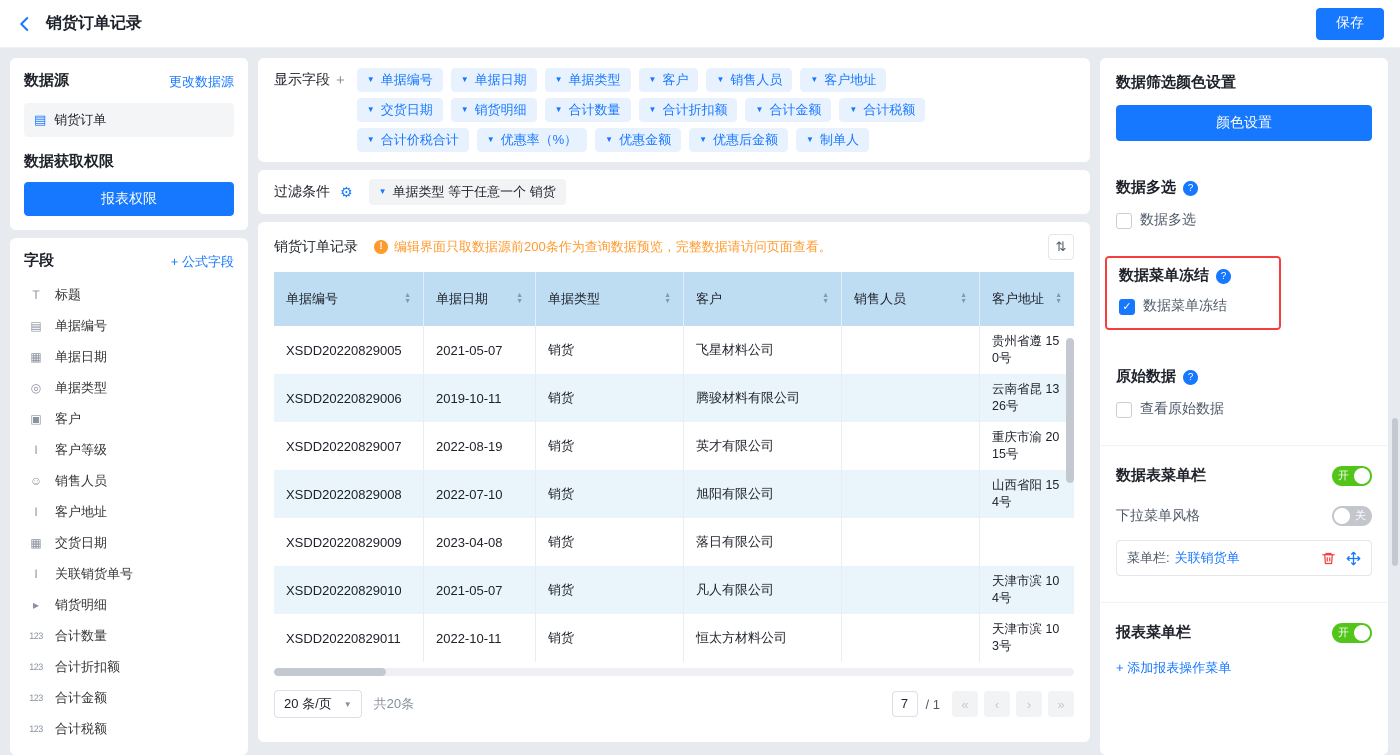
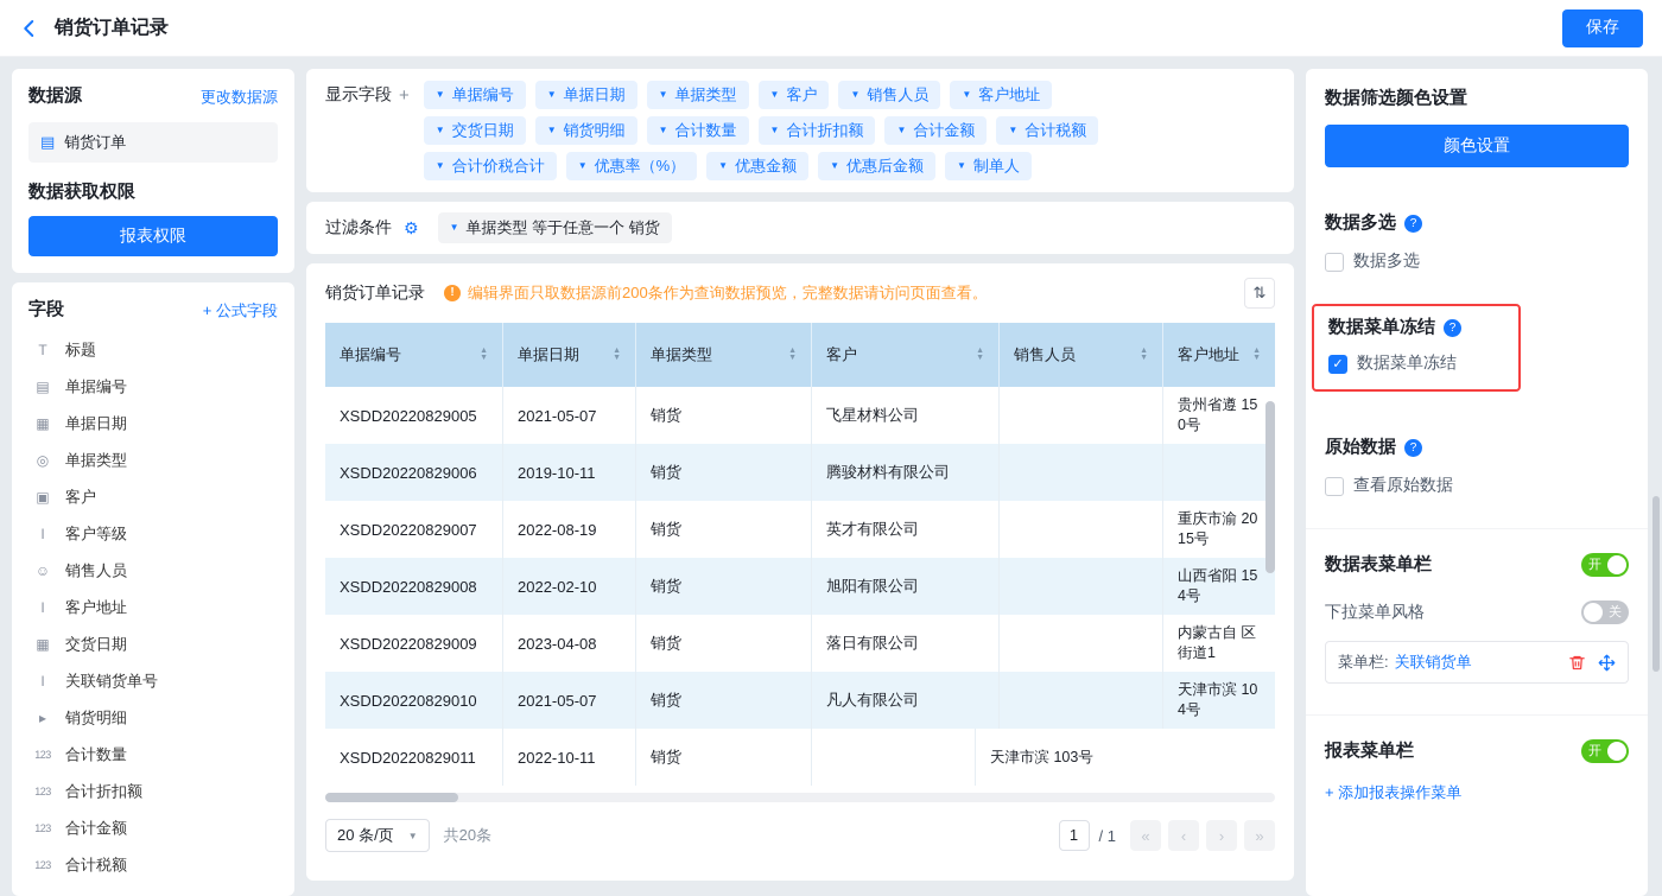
  销货订单记录
  保存
  数据源
  更改数据源
  ▤
  销货订单
  数据获取权限
  报表权限
  字段
  + 公式字段
  T
  标题
  ▤
  单据编号
  ▦
  单据日期
  ◎
  单据类型
  ▣
  客户
  I
  客户等级
  ☺
  销售人员
  I
  客户地址
  ▦
  交货日期
  I
  关联销货单号
  ▸
  销货明细
  123
  合计数量
  123
  合计折扣额
  123
  合计金额
  123
  合计税额
  显示字段
  +
  ▼
  单据编号
  ▼
  单据日期
  ▼
  单据类型
  ▼
  客户
  ▼
  销售人员
  ▼
  客户地址
  ▼
  交货日期
  ▼
  销货明细
  ▼
  合计数量
  ▼
  合计折扣额
  ▼
  合计金额
  ▼
  合计税额
  ▼
  合计价税合计
  ▼
  优惠率（%）
  ▼
  优惠金额
  ▼
  优惠后金额
  ▼
  制单人
  过滤条件
  ⚙
  ▼
  单据类型 等于任意一个 销货
  销货订单记录
  !
  编辑界面只取数据源前200条作为查询数据预览，完整数据请访问页面查看。
  ⇅
  单据编号
  单据日期
  单据类型
  客户
  销售人员
  客户地址
  XSDD20220829005
  2021-05-07
  销货
  飞星材料公司
  贵州省遵 150号
  XSDD20220829006
  2019-10-11
  销货
  腾骏材料有限公司
- 云南省昆 1326号
  XSDD20220829007
  2022-08-19
  销货
  英才有限公司
  重庆市渝 2015号
  XSDD20220829008
- 2022-07-10
+ 2022-02-10
  销货
  旭阳有限公司
  山西省阳 154号
  XSDD20220829009
  2023-04-08
  销货
  落日有限公司
+ 内蒙古自 区街道1
  XSDD20220829010
  2021-05-07
  销货
  凡人有限公司
  天津市滨 104号
  XSDD20220829011
  2022-10-11
  销货
- 恒太方材料公司
  天津市滨 103号
  20 条/页
  ▼
  共20条
- 7
+ 1
  / 1
  «
  ‹
  ›
  »
  数据筛选颜色设置
  颜色设置
  数据多选
  ?
  数据多选
  数据菜单冻结
  ?
  ✓
  数据菜单冻结
  原始数据
  ?
  查看原始数据
  数据表菜单栏
  开
  下拉菜单风格
  关
  菜单栏:
  关联销货单
  报表菜单栏
  开
  + 添加报表操作菜单
